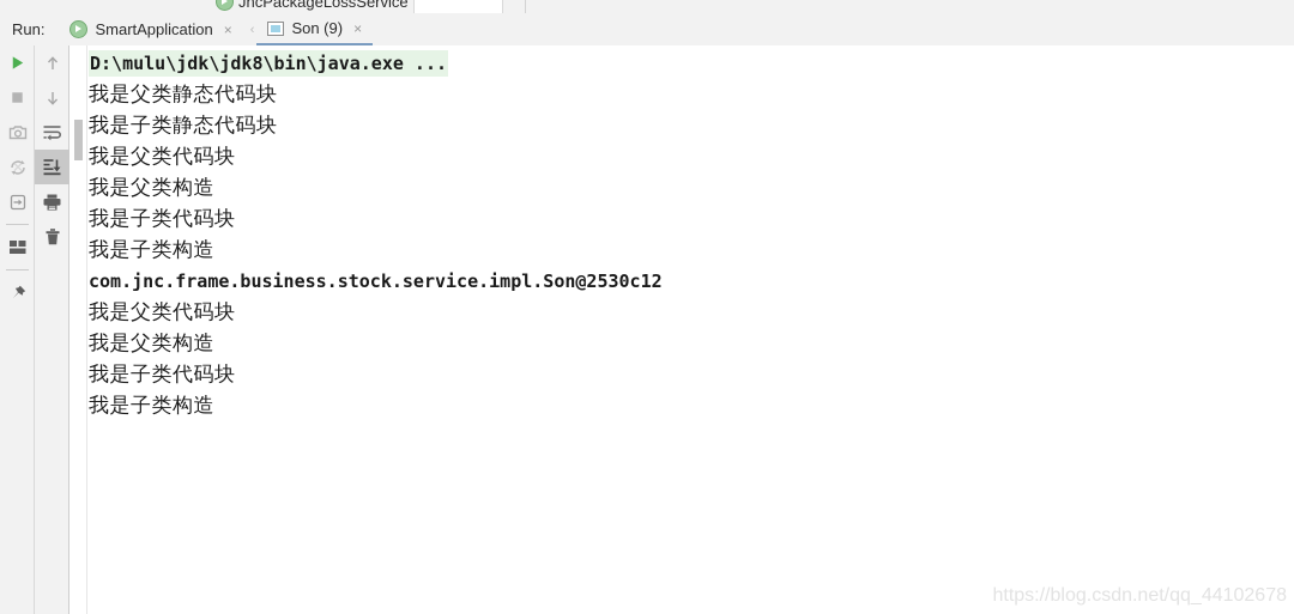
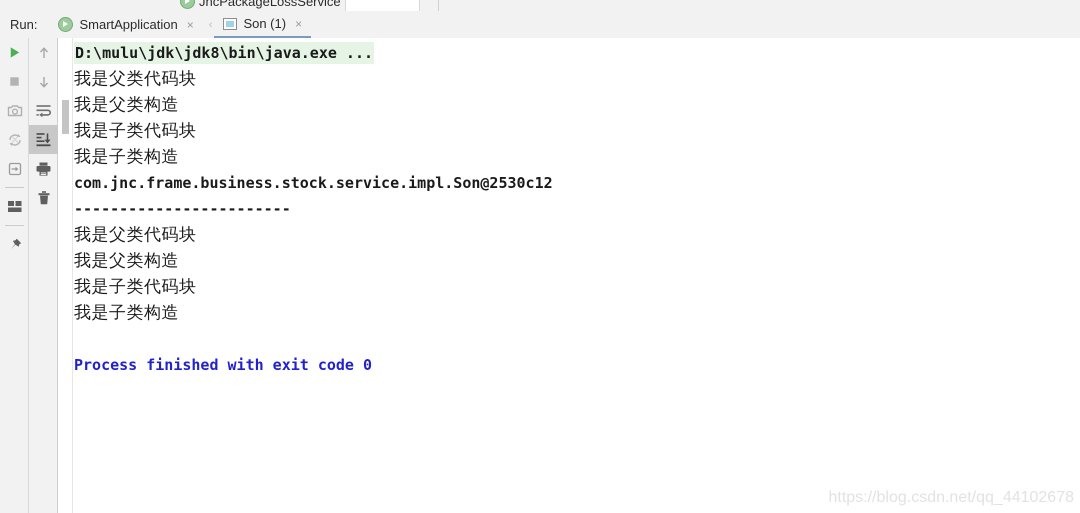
  JncPackageLossService
  Run:
  SmartApplication
  ×
  ‹
- Son (9)
+ Son (1)
  ×
  D:\mulu\jdk\jdk8\bin\java.exe ...
- 我是父类静态代码块
- 我是子类静态代码块
  我是父类代码块
  我是父类构造
  我是子类代码块
  我是子类构造
  com.jnc.frame.business.stock.service.impl.Son@2530c12
+ ------------------------
  我是父类代码块
  我是父类构造
  我是子类代码块
  我是子类构造
+ Process finished with exit code 0
  https://blog.csdn.net/qq_44102678
